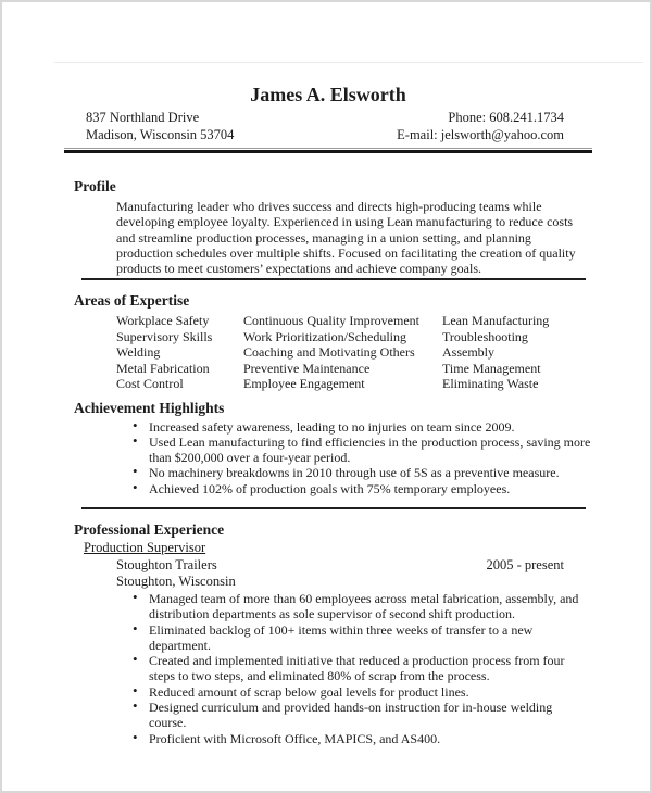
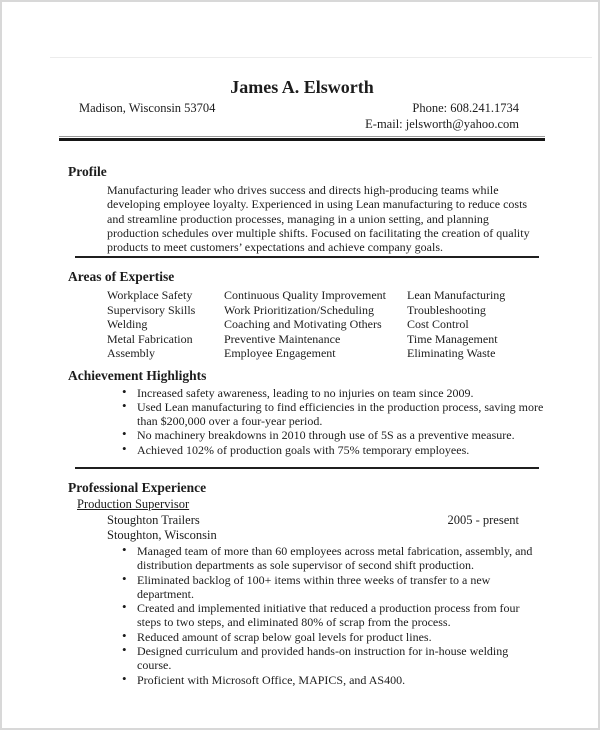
  James A. Elsworth
- 837 Northland Drive
  Madison, Wisconsin 53704
  Phone: 608.241.1734
  E-mail: jelsworth@yahoo.com
  Profile
  Manufacturing leader who drives success and directs high-producing teams while developing employee loyalty. Experienced in using Lean manufacturing to reduce costs and streamline production processes, managing in a union setting, and planning production schedules over multiple shifts. Focused on facilitating the creation of quality products to meet customers’ expectations and achieve company goals.
  Areas of Expertise
  Workplace Safety
  Supervisory Skills
  Welding
  Metal Fabrication
- Cost Control
+ Assembly
  Continuous Quality Improvement
  Work Prioritization/Scheduling
  Coaching and Motivating Others
  Preventive Maintenance
  Employee Engagement
  Lean Manufacturing
  Troubleshooting
- Assembly
+ Cost Control
  Time Management
  Eliminating Waste
  Achievement Highlights
  Increased safety awareness, leading to no injuries on team since 2009.
  Used Lean manufacturing to find efficiencies in the production process, saving more than $200,000 over a four-year period.
  No machinery breakdowns in 2010 through use of 5S as a preventive measure.
  Achieved 102% of production goals with 75% temporary employees.
  Professional Experience
  Production Supervisor
  Stoughton Trailers
  2005 - present
  Stoughton, Wisconsin
  Managed team of more than 60 employees across metal fabrication, assembly, and distribution departments as sole supervisor of second shift production.
  Eliminated backlog of 100+ items within three weeks of transfer to a new department.
  Created and implemented initiative that reduced a production process from four steps to two steps, and eliminated 80% of scrap from the process.
  Reduced amount of scrap below goal levels for product lines.
  Designed curriculum and provided hands-on instruction for in-house welding course.
  Proficient with Microsoft Office, MAPICS, and AS400.
